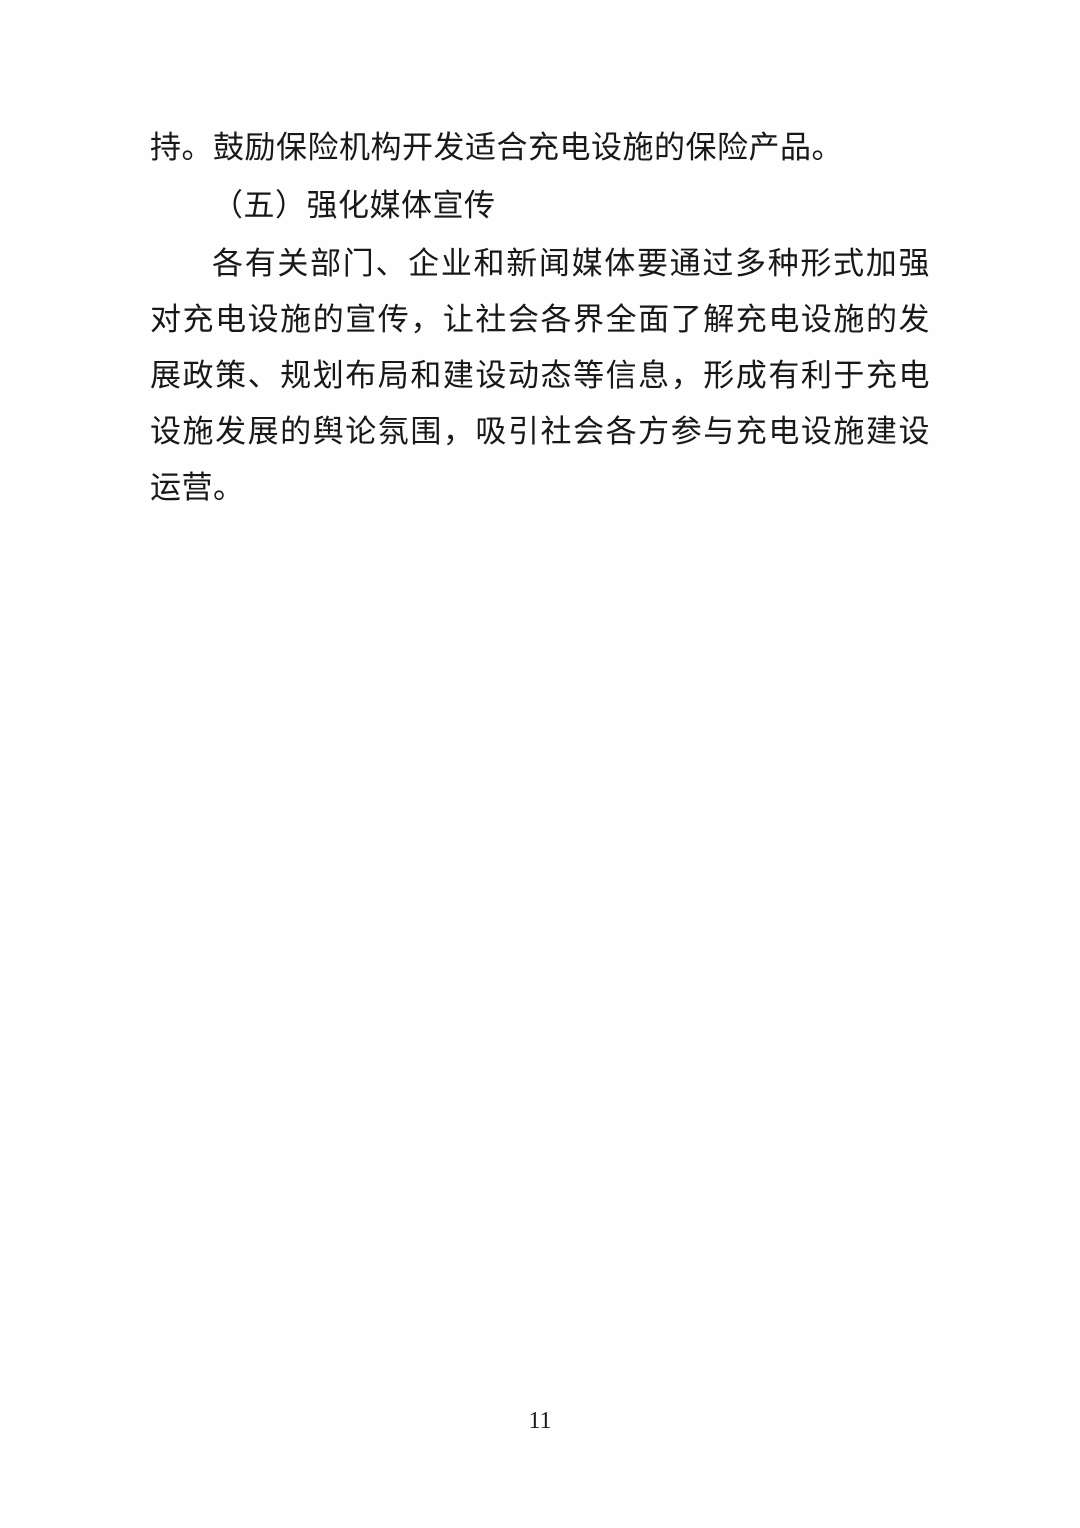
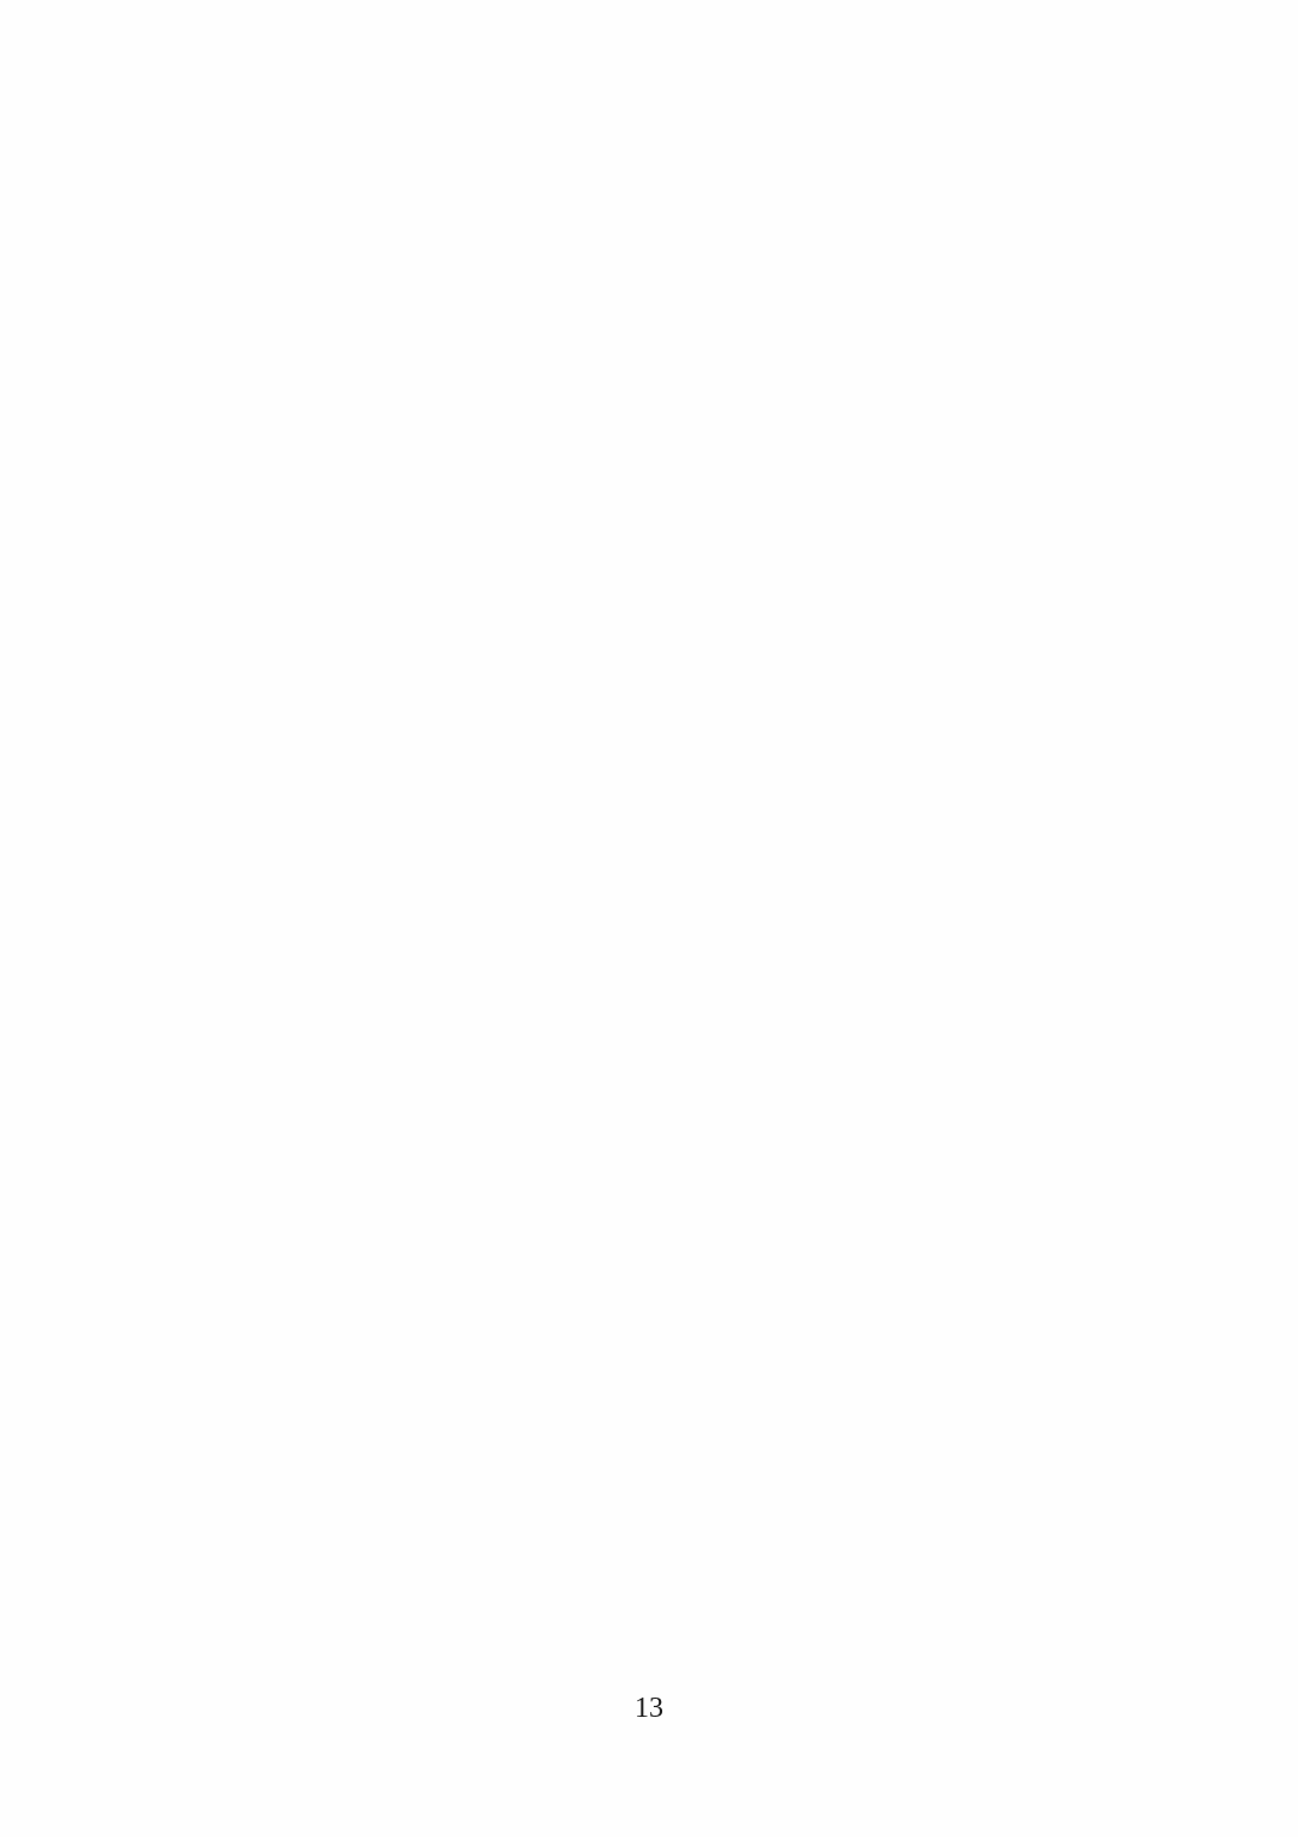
- 持。鼓励保险机构开发适合充电设施的保险产品。
- （五）强化媒体宣传
- 各有关部门、企业和新闻媒体要通过多种形式加强对充电设施的宣传，让社会各界全面了解充电设施的发展政策、规划布局和建设动态等信息，形成有利于充电设施发展的舆论氛围，吸引社会各方参与充电设施建设运营。
- 11
+ 13
